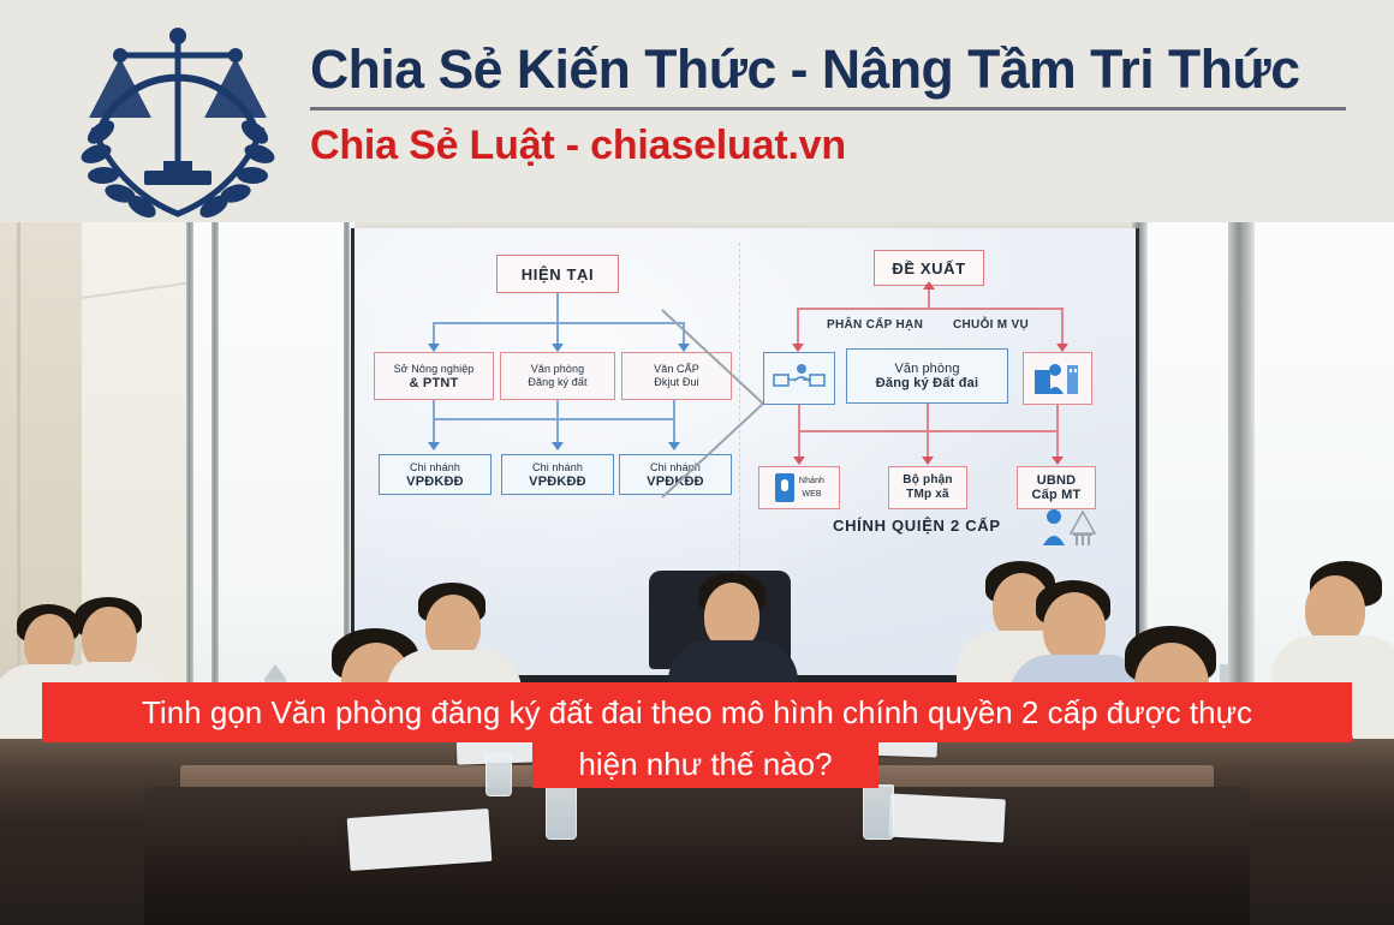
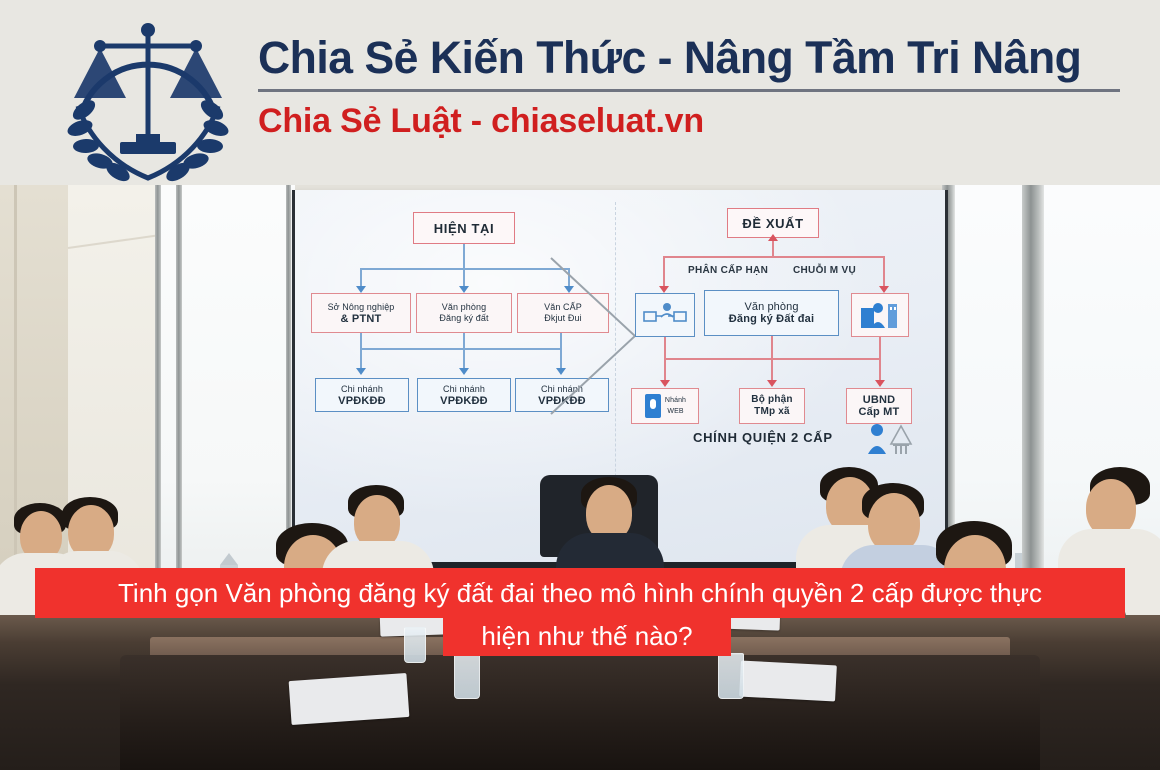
- Chia Sẻ Kiến Thức - Nâng Tầm Tri Thức
+ Chia Sẻ Kiến Thức - Nâng Tầm Tri Nâng
  Chia Sẻ Luật - chiaseluat.vn
  HIỆN TẠI
  Sở Nông nghiệp
  & PTNT
  Văn phòng
  Đăng ký đất
  Văn CẤP
  Đkjut Đui
  Chi nhánh
  VPĐKĐĐ
  Chi nhánh
  VPĐKĐĐ
  Chi nhánh
  VPĐĐĐ
  ĐỀ XUẤT
  PHÂN CẤP HẠN
  CHUỖI M VỤ
  Văn phòng
  Đăng ký Đất đai
  Bộ phận
  TMp xã
  UBND
  Cấp MT
  CHÍNH QUIỆN 2 CẤP
  Tinh gọn Văn phòng đăng ký đất đai theo mô hình chính quyền 2 cấp được thực
  hiện như thế nào?
